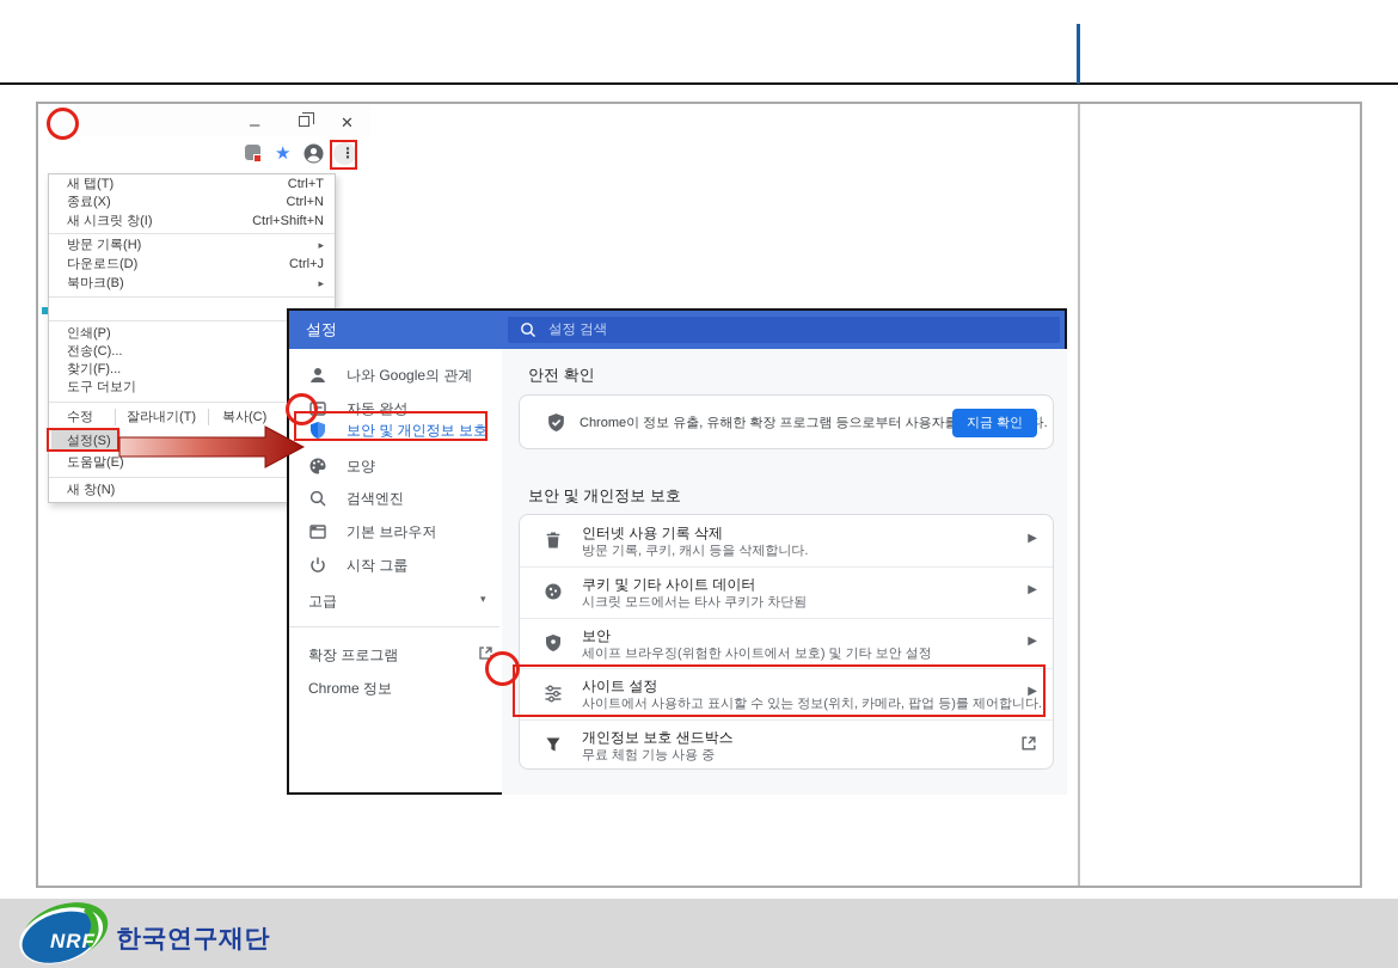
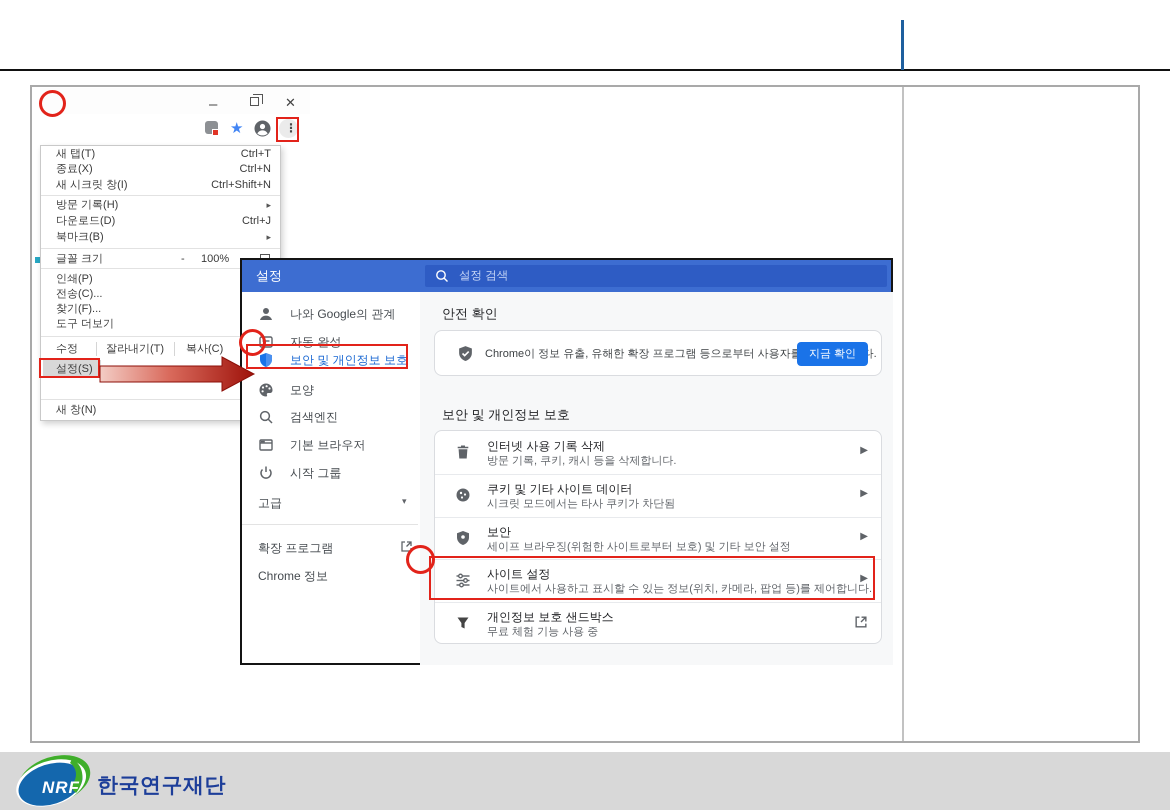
  –
  ✕
  ★
  ⋮
  새 탭(T)
  Ctrl+T
  종료(X)
  Ctrl+N
  새 시크릿 창(I)
  Ctrl+Shift+N
  방문 기록(H)
  ▸
  다운로드(D)
  Ctrl+J
  북마크(B)
  ▸
+ 글꼴 크기
+ -
+ 100%
  인쇄(P)
  전송(C)...
  찾기(F)...
  도구 더보기
  수정
  잘라내기(T)
  복사(C)
  설정(S)
- 도움말(E)
  새 창(N)
  설정
  설정 검색
  나와 Google의 관계
  자동 완성
  보안 및 개인정보 보호
  모양
  검색엔진
  기본 브라우저
  시작 그룹
  고급
  ▾
  확장 프로그램
  Chrome 정보
  안전 확인
  Chrome이 정보 유출, 유해한 확장 프로그램 등으로부터 사용자다.
  지금 확인
  보안 및 개인정보 보호
  인터넷 사용 기록 삭제
  방문 기록, 쿠키, 캐시 등을 삭제합니다.
  ▶
  쿠키 및 기타 사이트 데이터
  시크릿 모드에서는 타사 쿠키가 차단됨
  ▶
  보안
- 세이프 브라우징(위험한 사이트에서 보호) 및 기타 보안 설정
+ 세이프 브라우징(위험한 사이트로부터 보호) 및 기타 보안 설정
  ▶
  사이트 설정
  사이트에서 사용하고 표시할 수 있는 정보(위치, 카메라, 팝업 등)를 제어합니다.
  ▶
  개인정보 보호 샌드박스
  무료 체험 기능 사용 중
  NRF
  한국연구재단
